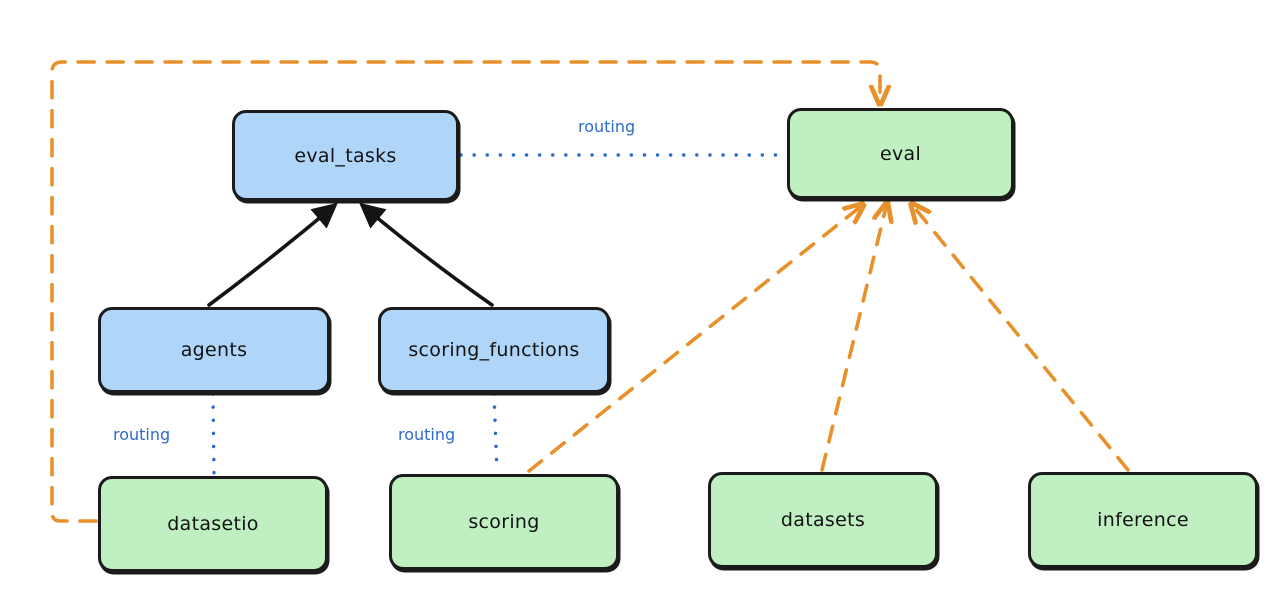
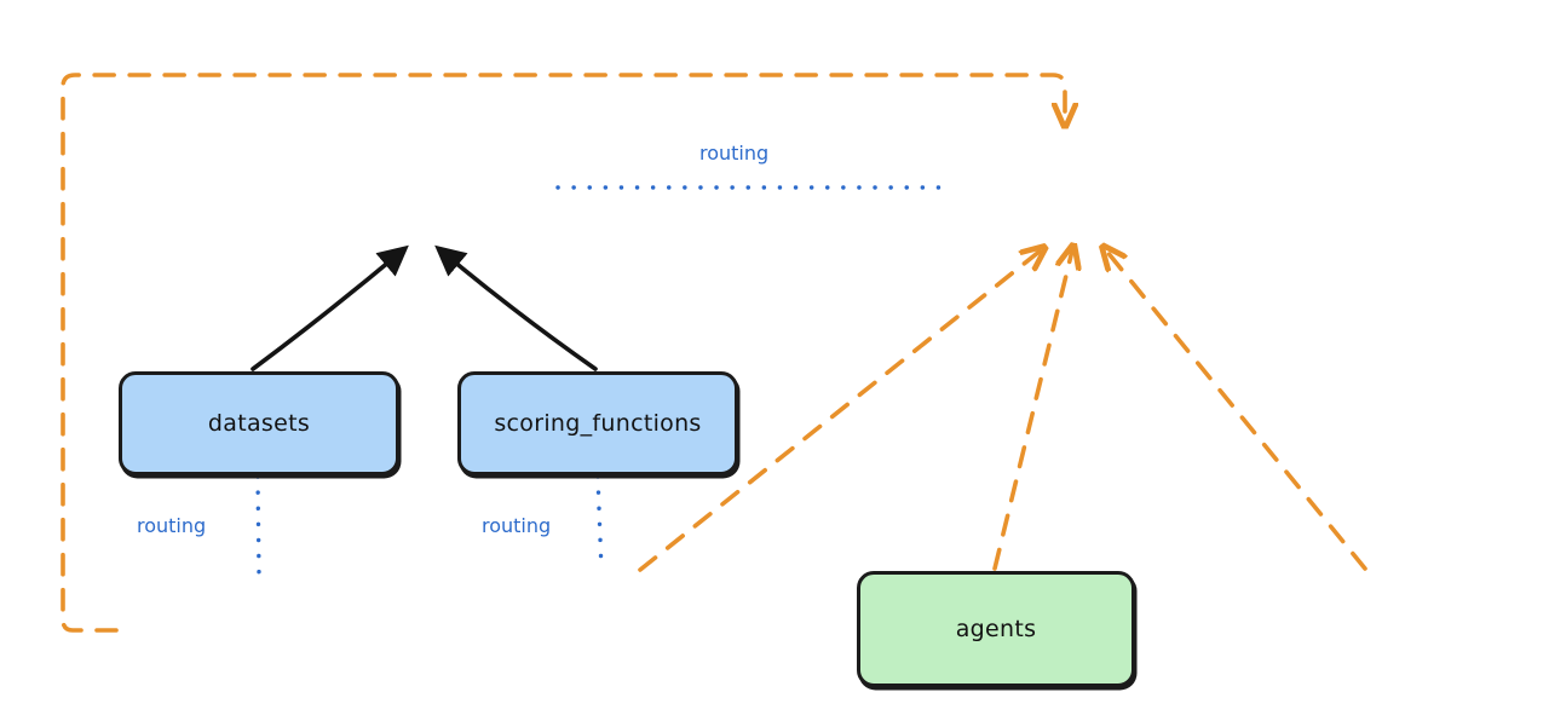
- eval_tasks
- eval
- agents
+ datasets
  scoring_functions
- datasetio
- scoring
- datasets
+ agents
- inference
  routing
  routing
  routing
